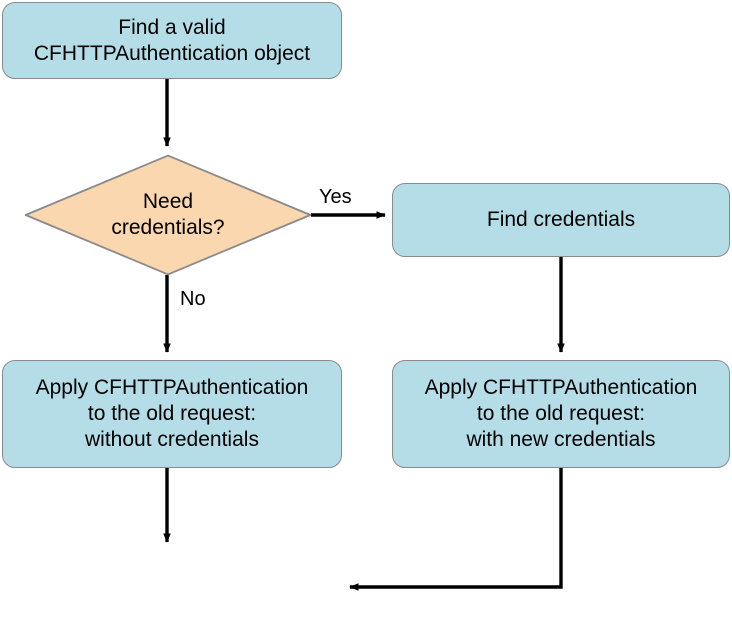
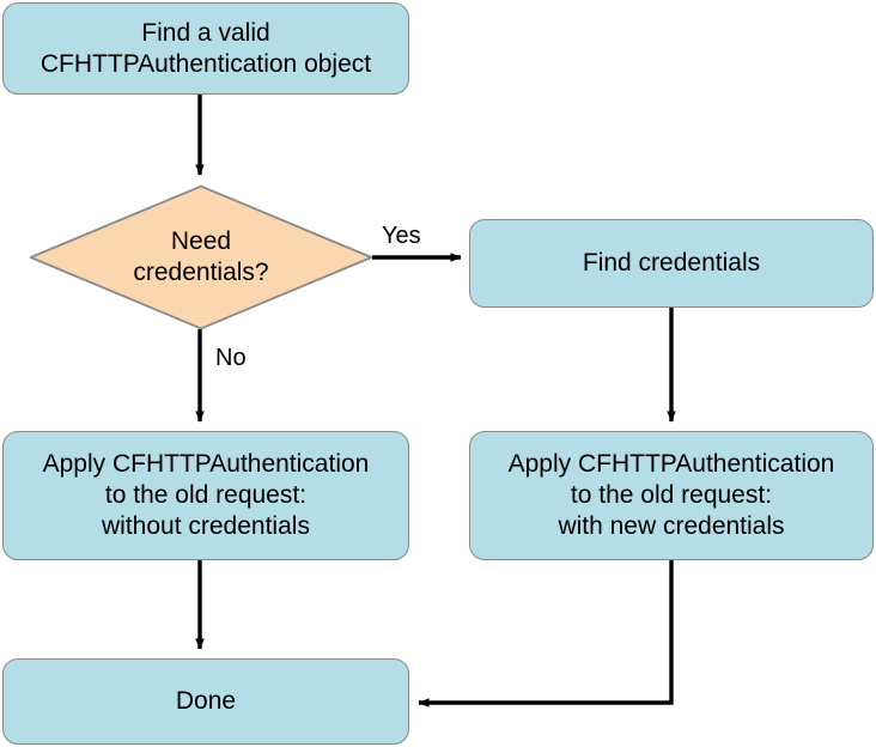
  Yes
  No
  Find a valid
  CFHTTPAuthentication object
  Need
  credentials?
  Find credentials
  Apply CFHTTPAuthentication
  to the old request:
  without credentials
  Apply CFHTTPAuthentication
  to the old request:
  with new credentials
+ Done
